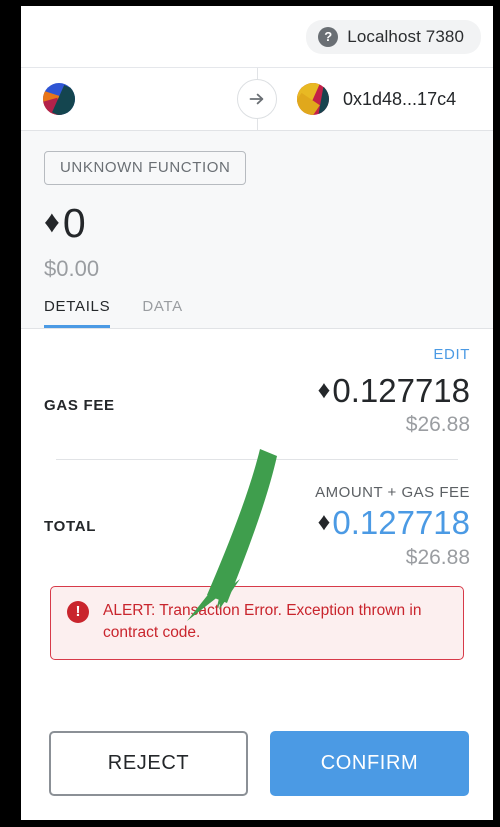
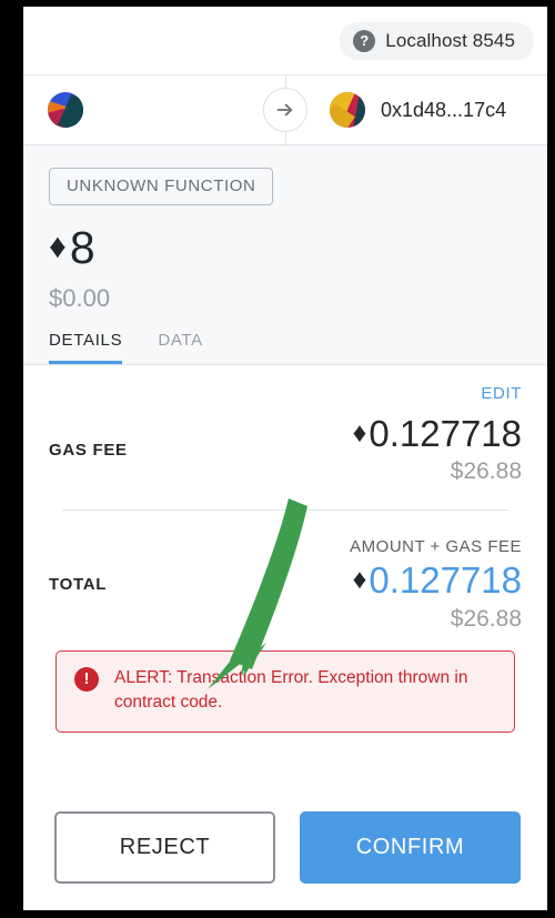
  ?
- Localhost 7380
+ Localhost 8545
  0x1d48...17c4
  UNKNOWN FUNCTION
  ♦
- 0
+ 8
  $0.00
  DETAILS
  DATA
  EDIT
  GAS FEE
  ♦
  0.127718
  $26.88
  TOTAL
  AMOUNT + GAS FEE
  ♦
  0.127718
  $26.88
  !
  ALERT: Transaction Error. Exception thrown in contract code.
  REJECT
  CONFIRM
